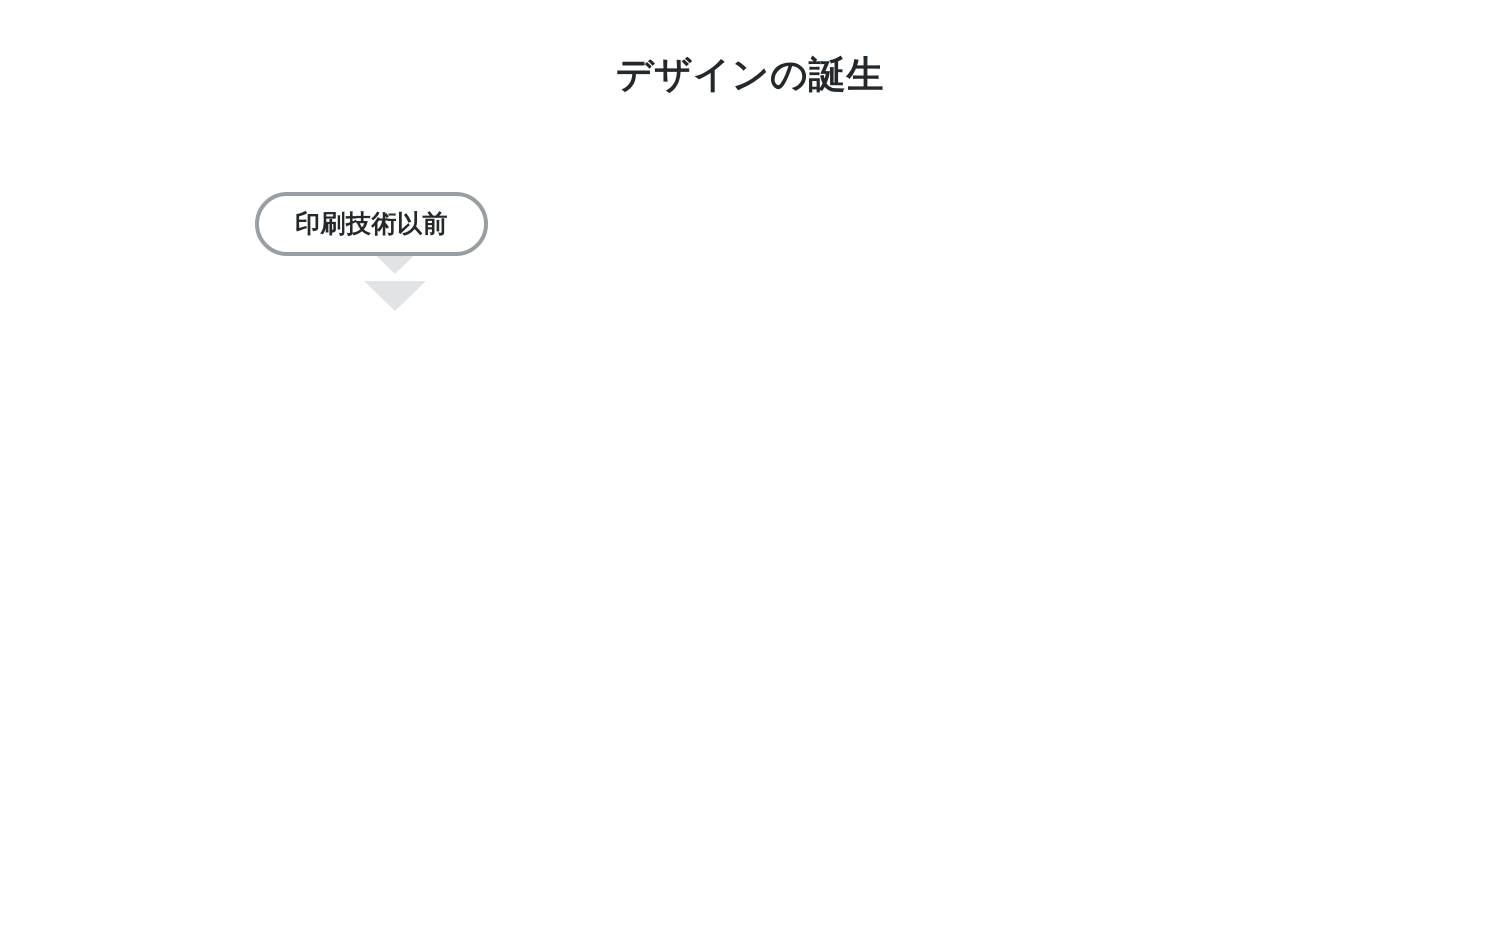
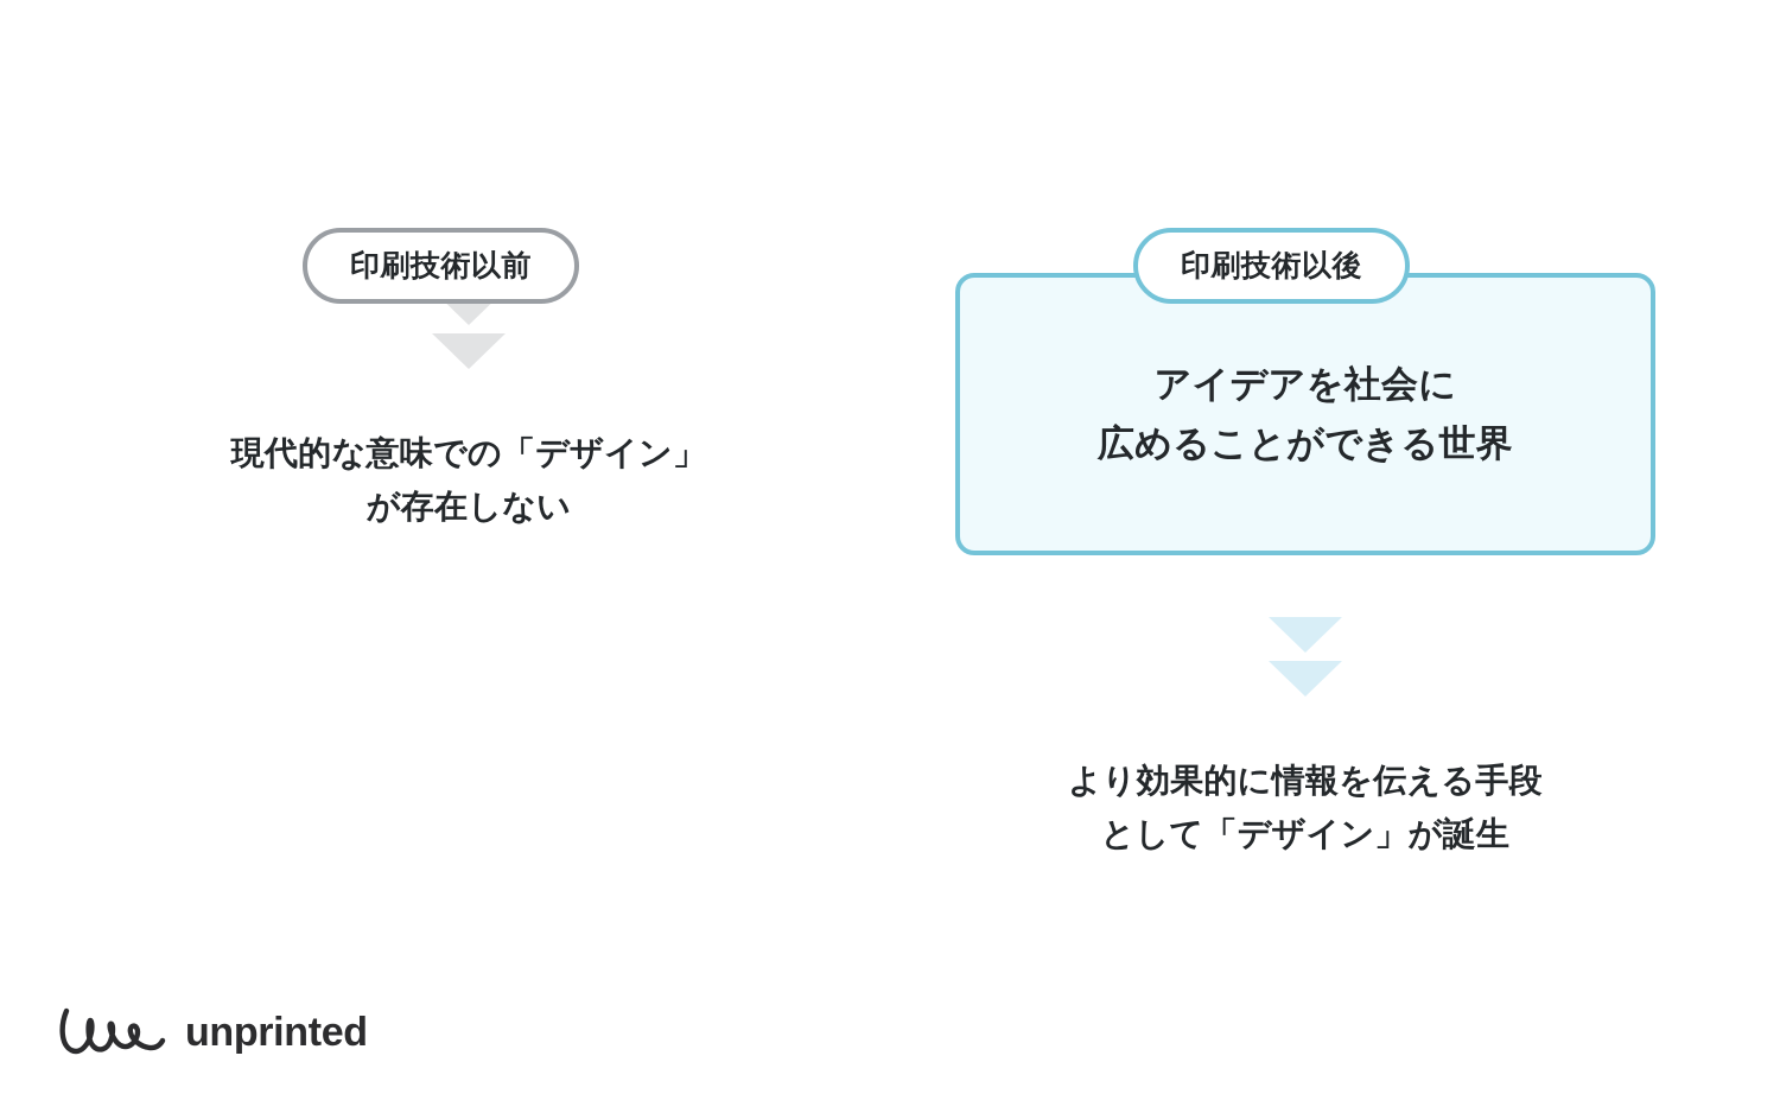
- デザインの誕生
  印刷技術以前
+ 現代的な意味での「デザイン」
+ が存在しない
+ 印刷技術以後
+ アイデアを社会に
+ 広めることができる世界
+ より効果的に情報を伝える手段
+ として「デザイン」が誕生
+ unprinted
